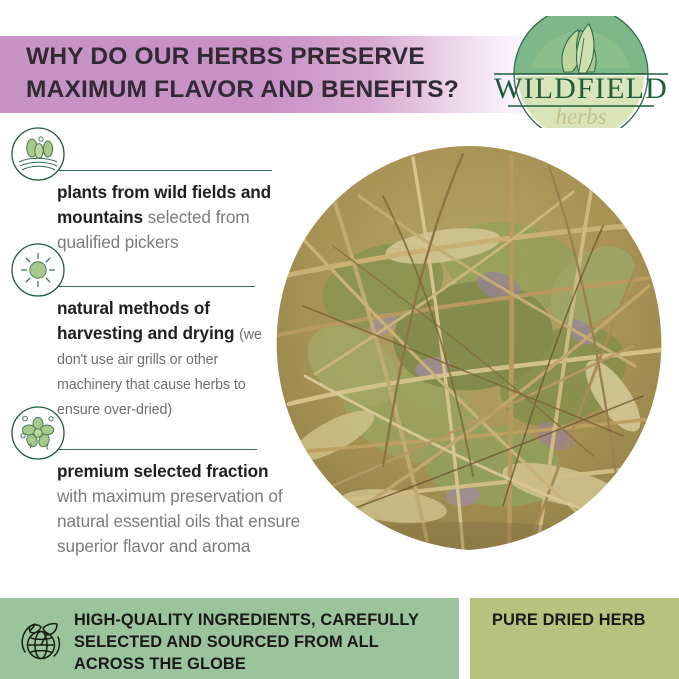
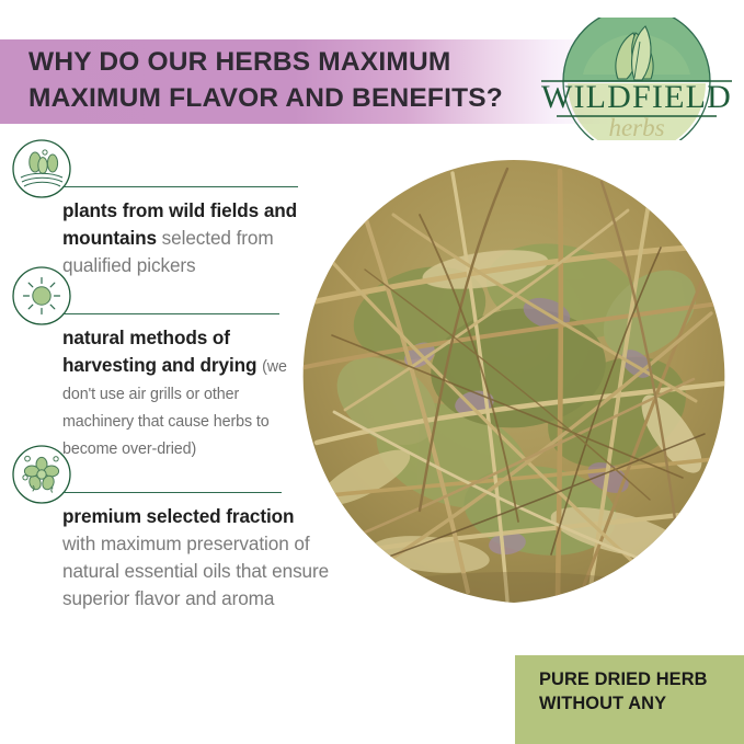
- WHY DO OUR HERBS PRESERVE
+ WHY DO OUR HERBS MAXIMUM
  MAXIMUM FLAVOR AND BENEFITS?
  WILDFIELD
  herbs
  plants from wild fields and mountains selected from qualified pickers
- natural methods of harvesting and drying (we don't use air grills or other machinery that cause herbs to ensure over-dried)
+ natural methods of harvesting and drying (we don't use air grills or other machinery that cause herbs to become over-dried)
  premium selected fraction with maximum preservation of natural essential oils that ensure superior flavor and aroma
- HIGH-QUALITY INGREDIENTS, CAREFULLY
- SELECTED AND SOURCED FROM ALL
- ACROSS THE GLOBE
  PURE DRIED HERB
+ WITHOUT ANY
